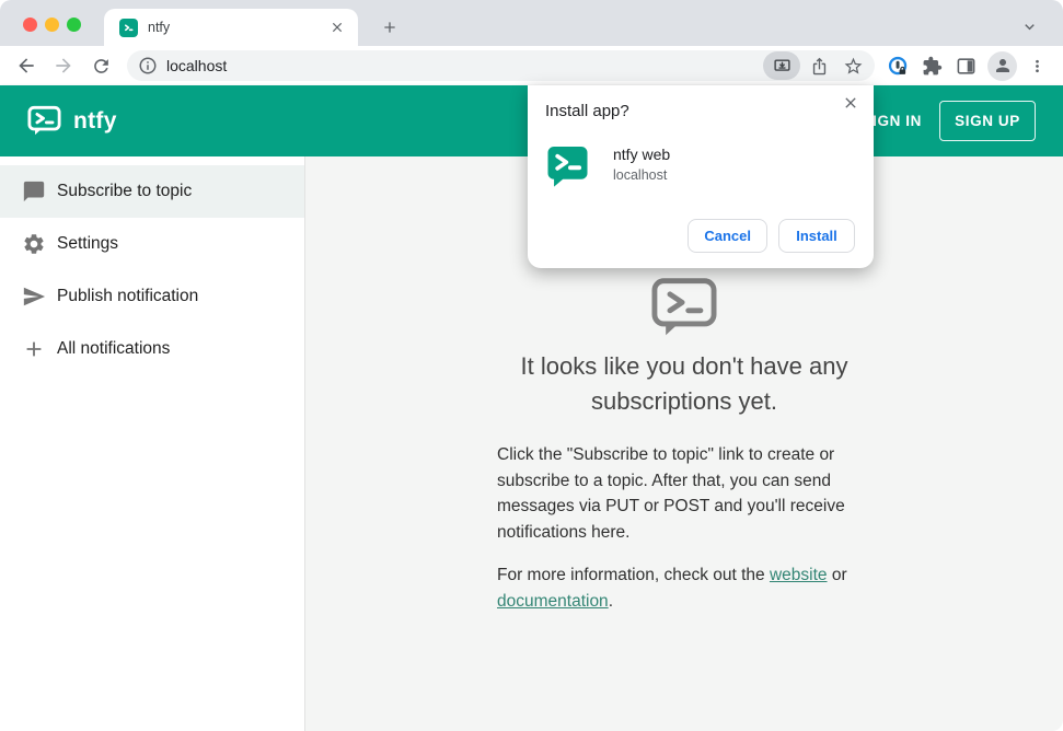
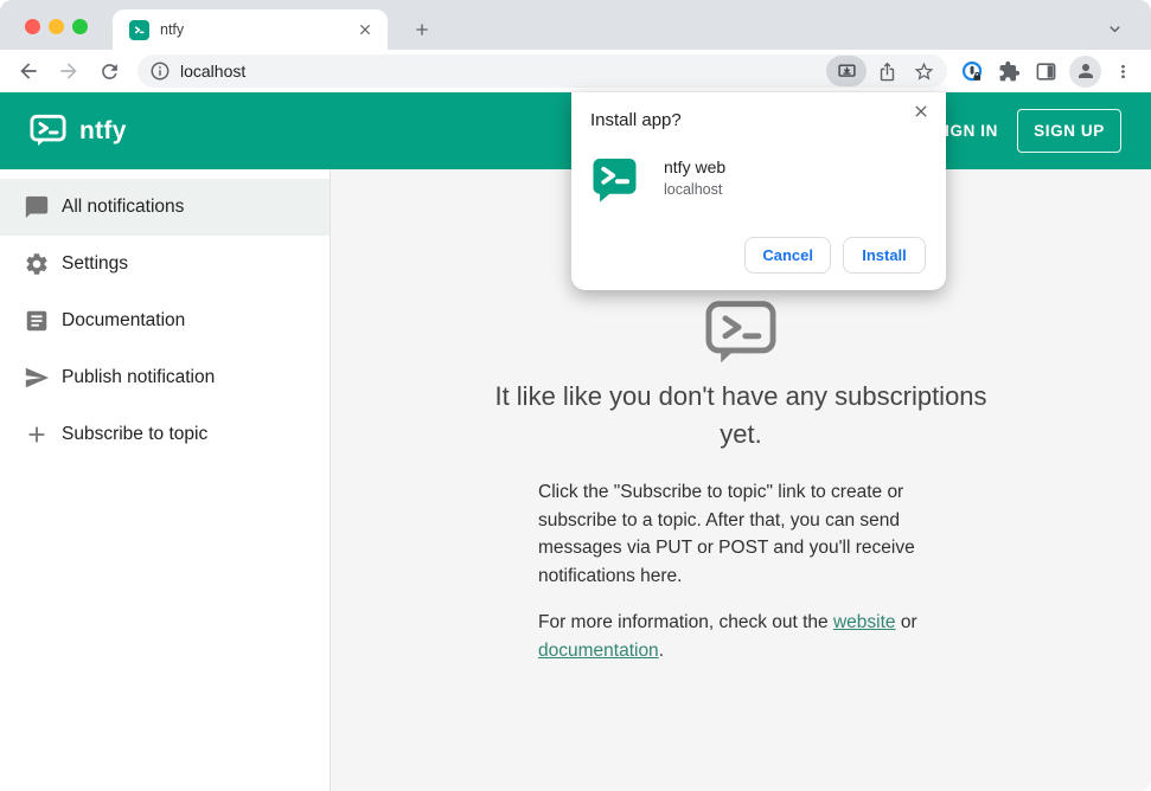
  ntfy
  localhost
  ntfy
  IGN IN
  SIGN UP
- Subscribe to topic
+ All notifications
  Settings
+ Documentation
  Publish notification
- All notifications
+ Subscribe to topic
- It looks like you don't have any subscriptions yet.
+ It like like you don't have any subscriptions yet.
  Click the "Subscribe to topic" link to create or subscribe to a topic. After that, you can send messages via PUT or POST and you'll receive notifications here.
  For more information, check out the website or documentation.
  Install app?
  ntfy web
  localhost
  Cancel
  Install
